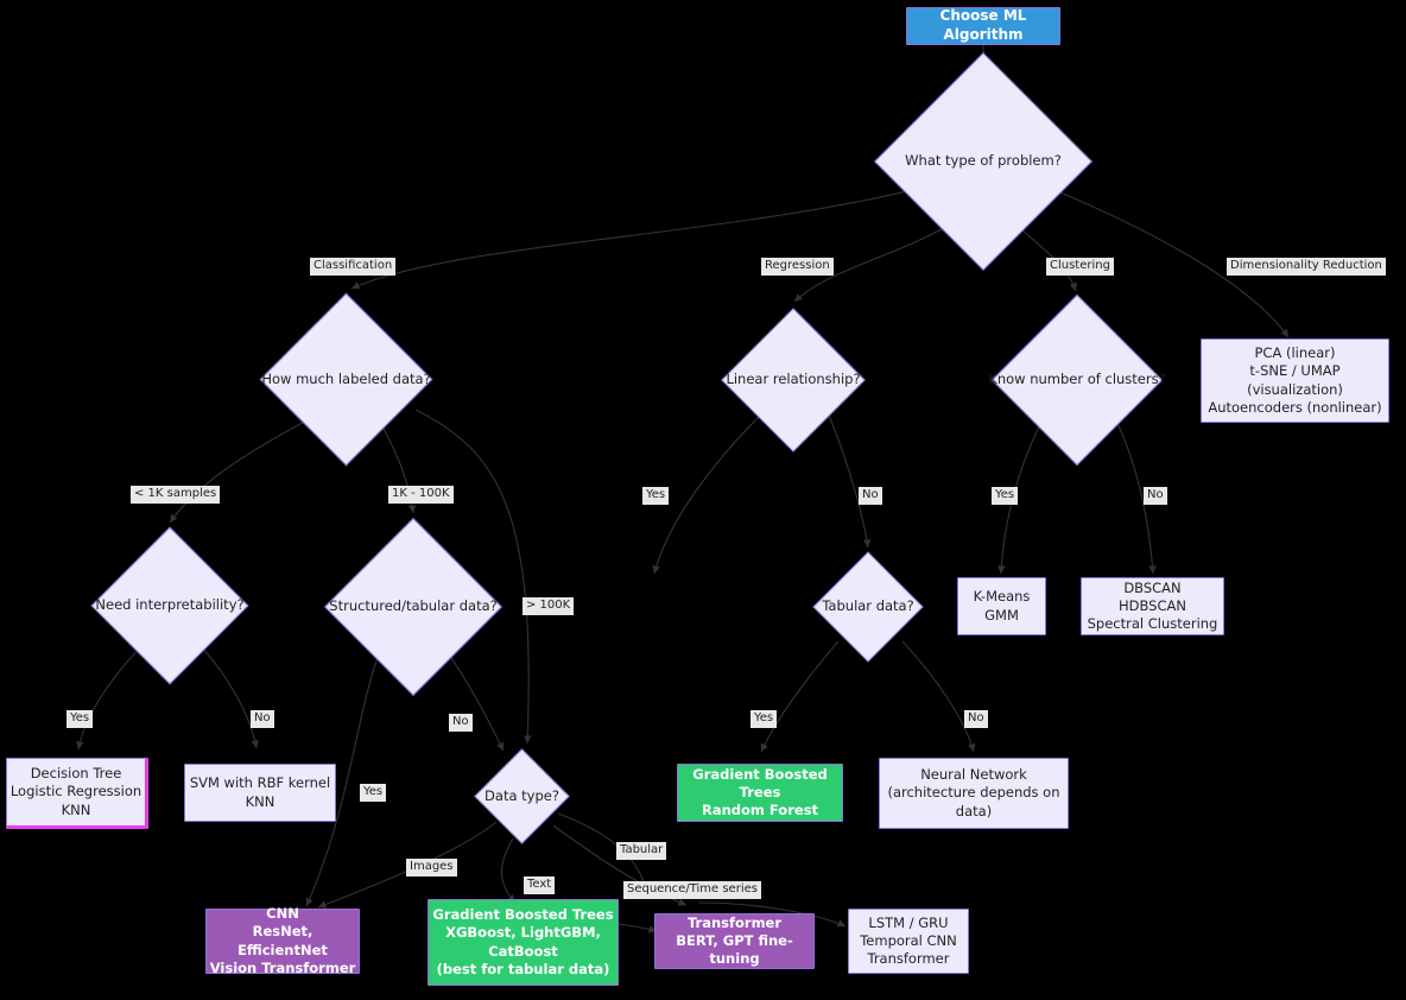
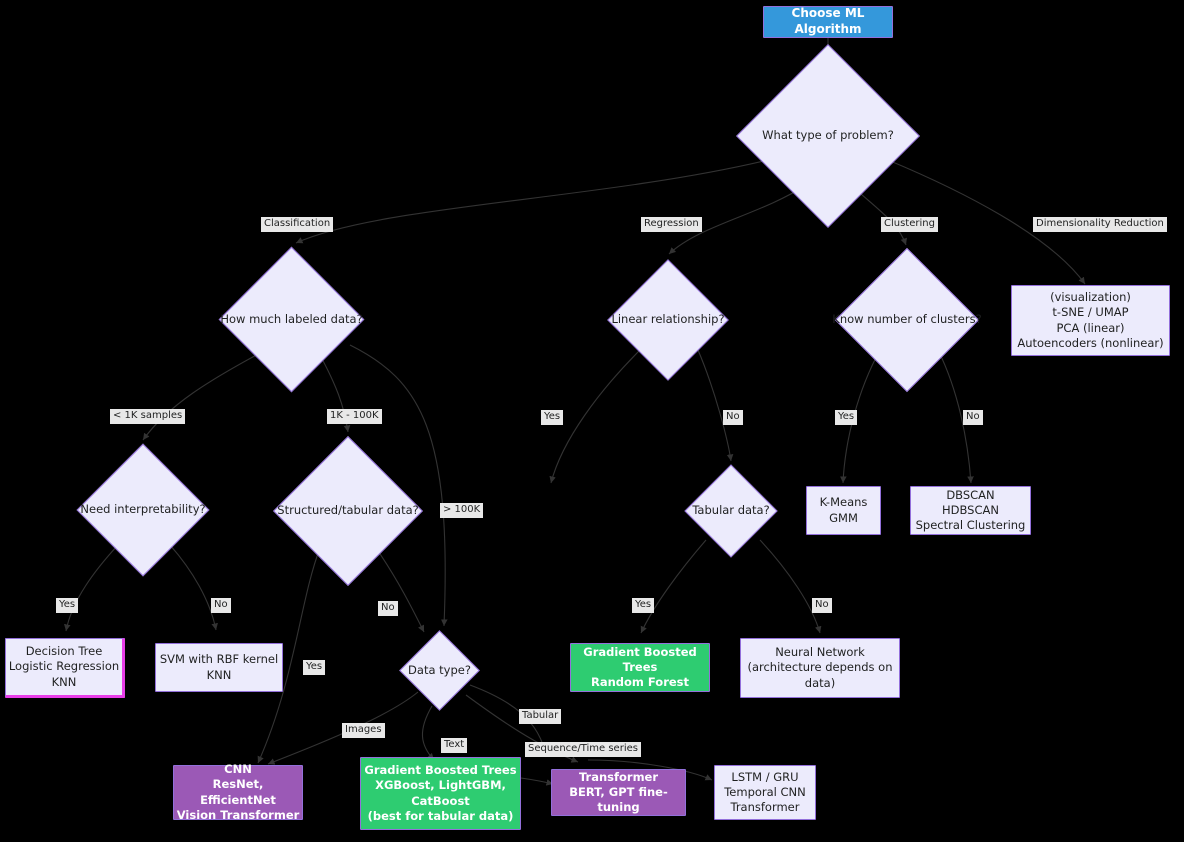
  Choose ML Algorithm
  What type of problem?
  How much labeled data?
  Linear relationship?
  Know number of clusters?
  Need interpretability?
  Structured/tabular data?
  Tabular data?
  Data type?
- PCA (linear)
+ (visualization)
  t-SNE / UMAP
- (visualization)
+ PCA (linear)
  Autoencoders (nonlinear)
  K-Means
  GMM
  DBSCAN
  HDBSCAN
  Spectral Clustering
  Decision Tree
  Logistic Regression
  KNN
  SVM with RBF kernel
  KNN
  Gradient Boosted Trees
  Random Forest
  Neural Network
  (architecture depends on
  data)
  CNN
  ResNet, EfficientNet
  Vision Transformer
  Gradient Boosted Trees
  XGBoost, LightGBM,
  CatBoost
  (best for tabular data)
  Transformer
  BERT, GPT fine-tuning
  LSTM / GRU
  Temporal CNN
  Transformer
  Classification
  Regression
  Clustering
  Dimensionality Reduction
  < 1K samples
  1K - 100K
  > 100K
  Yes
  No
  Yes
  No
  Yes
  No
  Yes
  No
  Yes
  No
  Images
  Text
  Tabular
  Sequence/Time series
